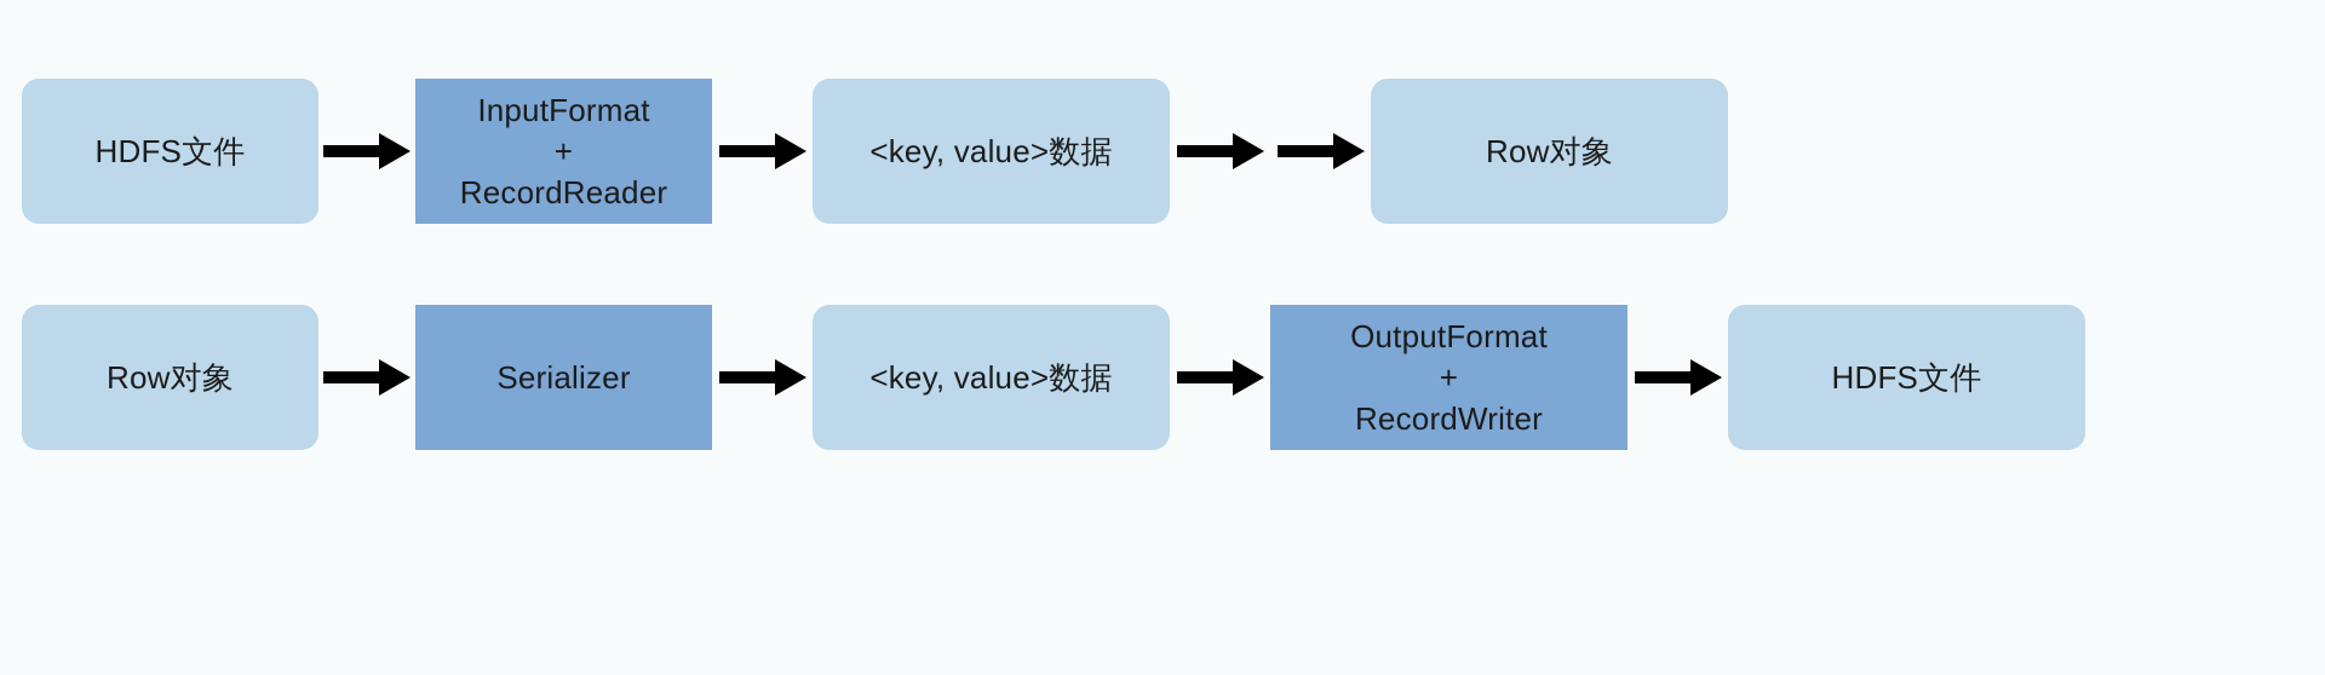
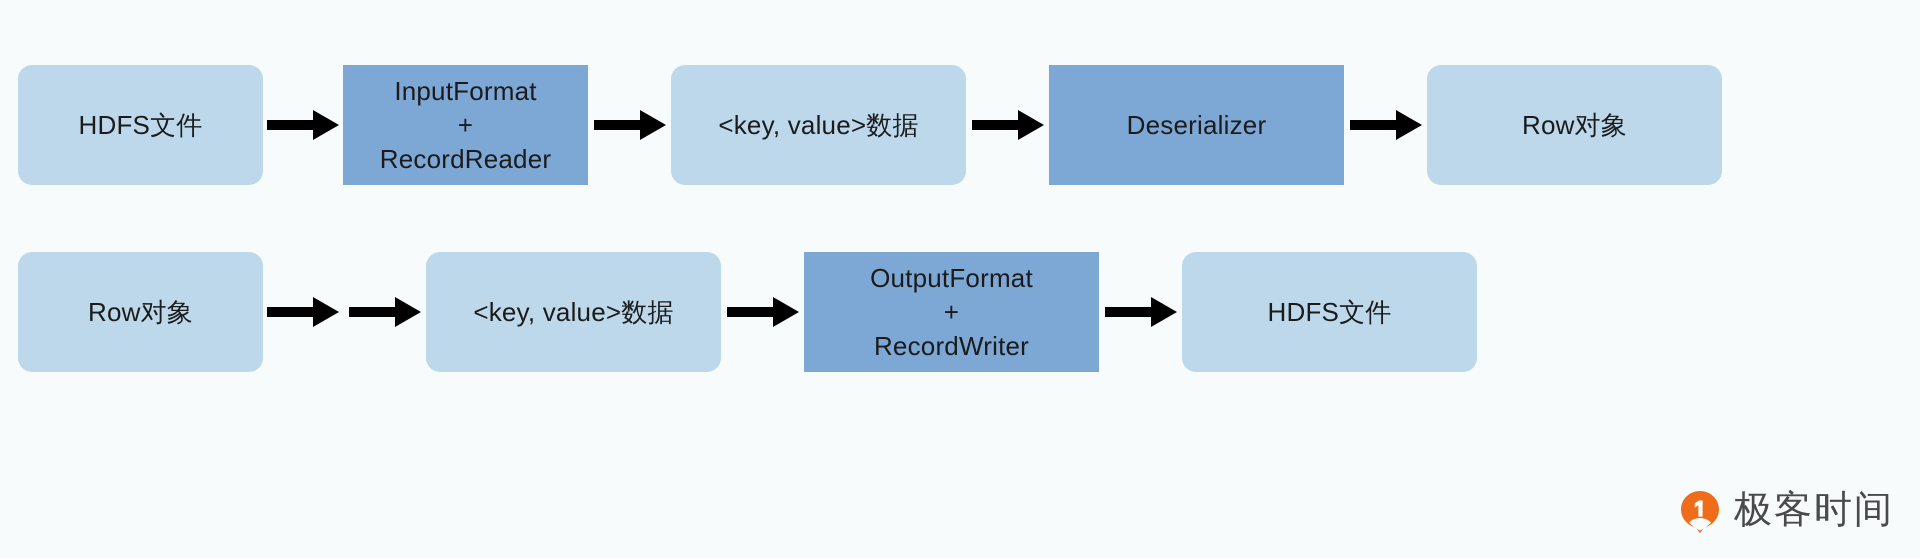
  HDFS文件
  InputFormat
  +
  RecordReader
  <key, value>数据
+ Deserializer
  Row对象
  Row对象
- Serializer
  <key, value>数据
  OutputFormat
  +
  RecordWriter
  HDFS文件
+ 极客时间
